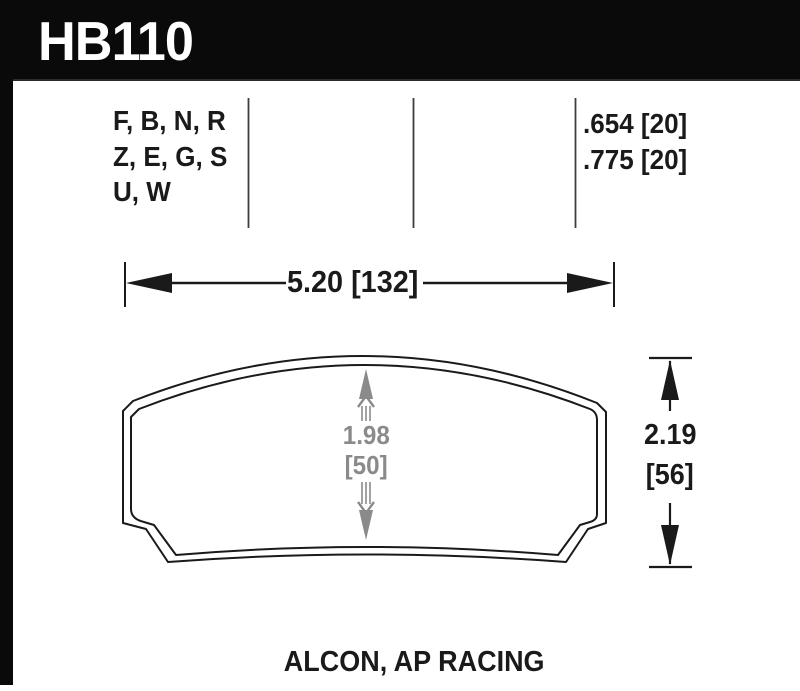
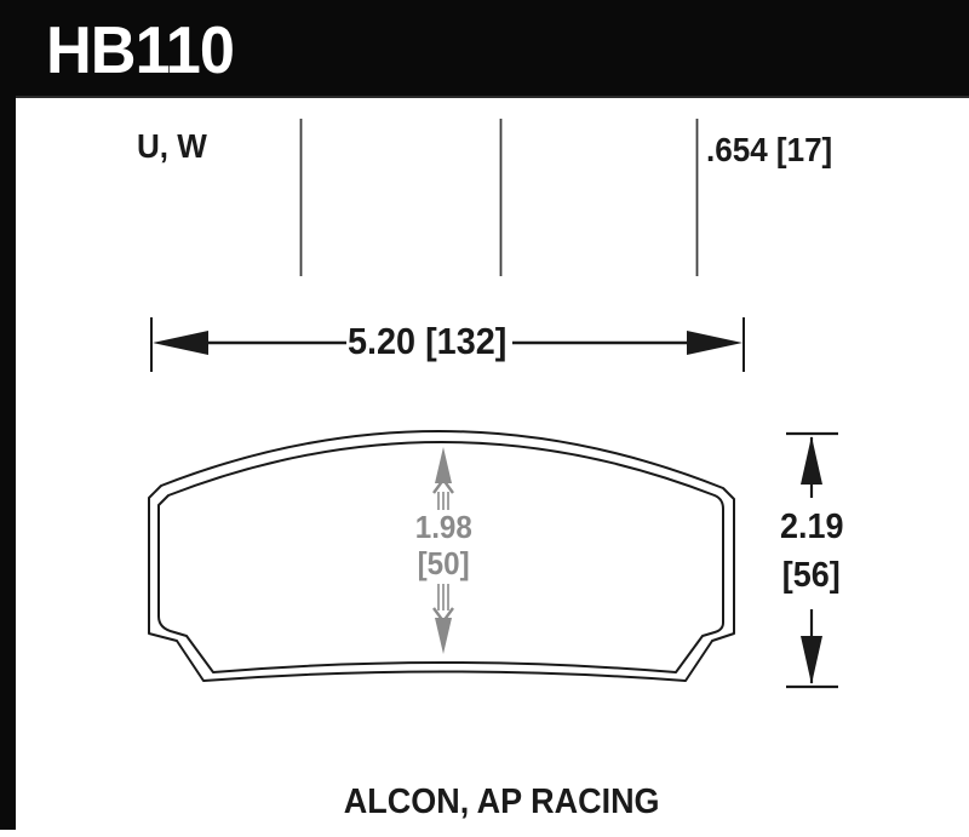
  HB110
- F, B, N, R
- Z, E, G, S
  U, W
- .654 [20]
+ .654 [17]
- .775 [20]
  5.20 [132]
  1.98
  [50]
  2.19
  [56]
  ALCON, AP RACING
